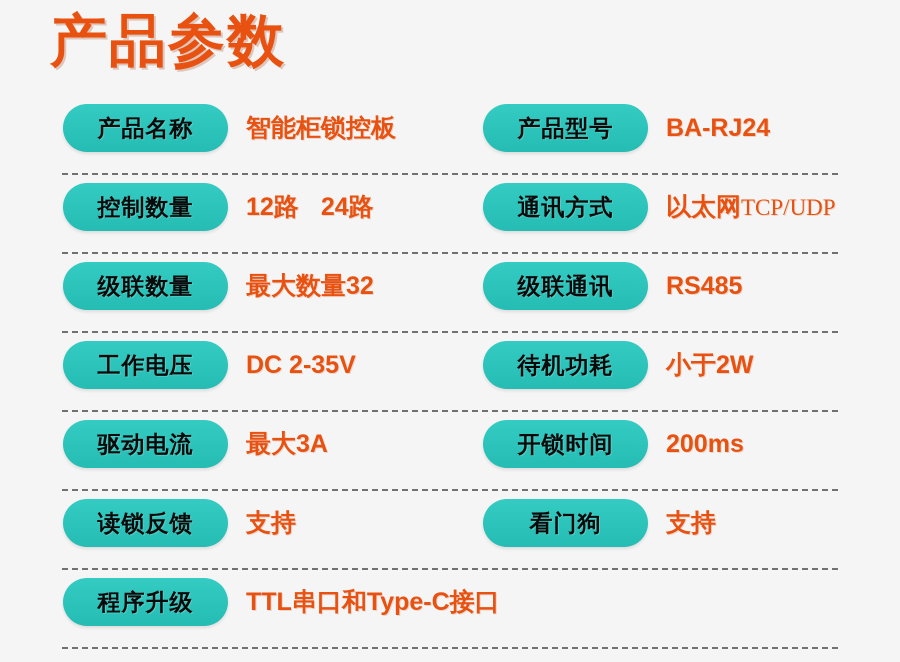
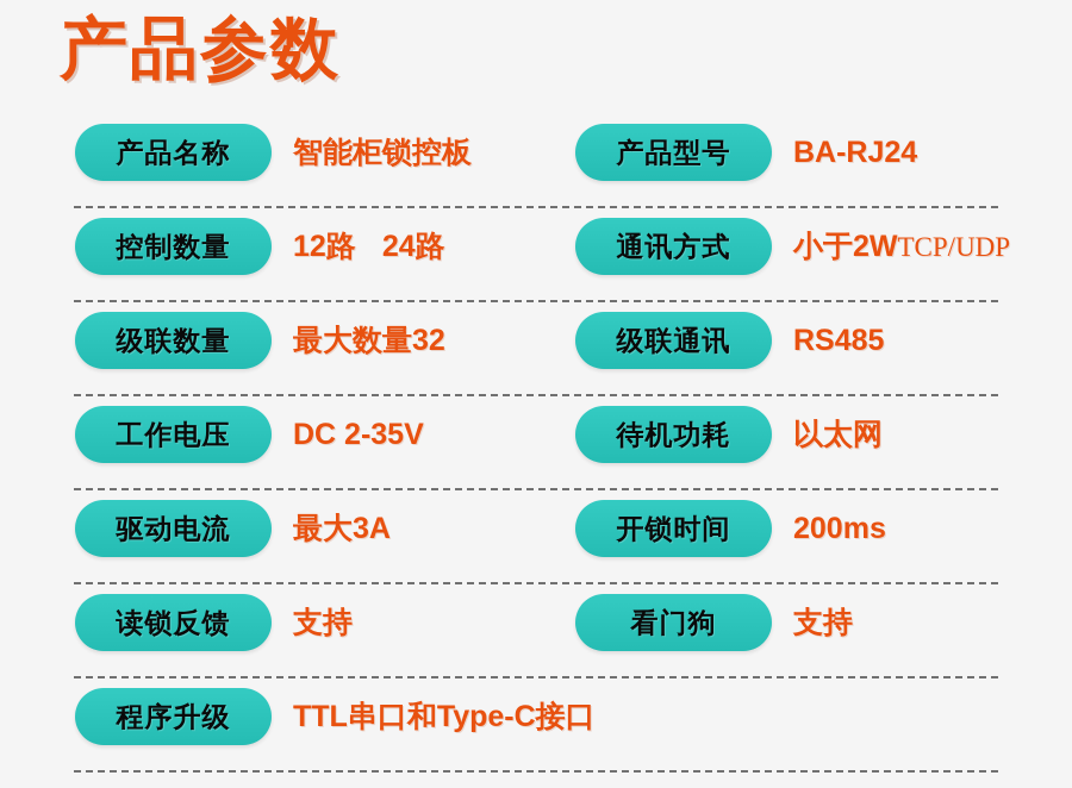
  产品参数
  产品名称
  智能柜锁控板
  产品型号
  BA-RJ24
  控制数量
  12路 24路
  通讯方式
- 以太网TCP/UDP
+ 小于2WTCP/UDP
  级联数量
  最大数量32
  级联通讯
  RS485
  工作电压
  DC 2-35V
  待机功耗
- 小于2W
+ 以太网
  驱动电流
  最大3A
  开锁时间
  200ms
  读锁反馈
  支持
  看门狗
  支持
  程序升级
  TTL串口和Type-C接口
